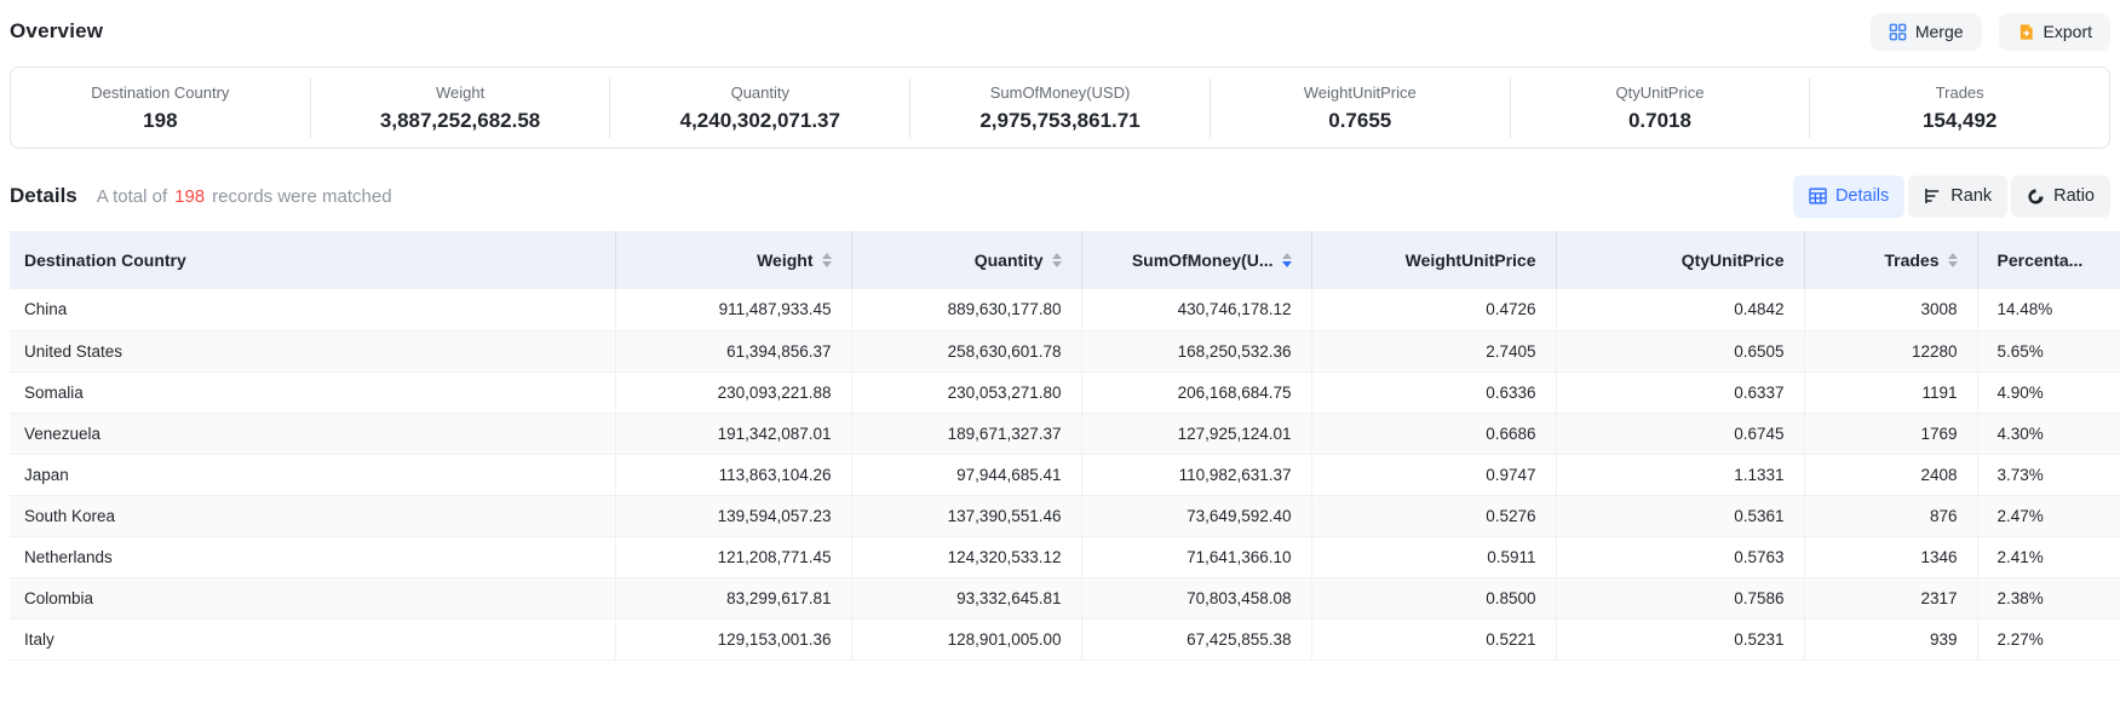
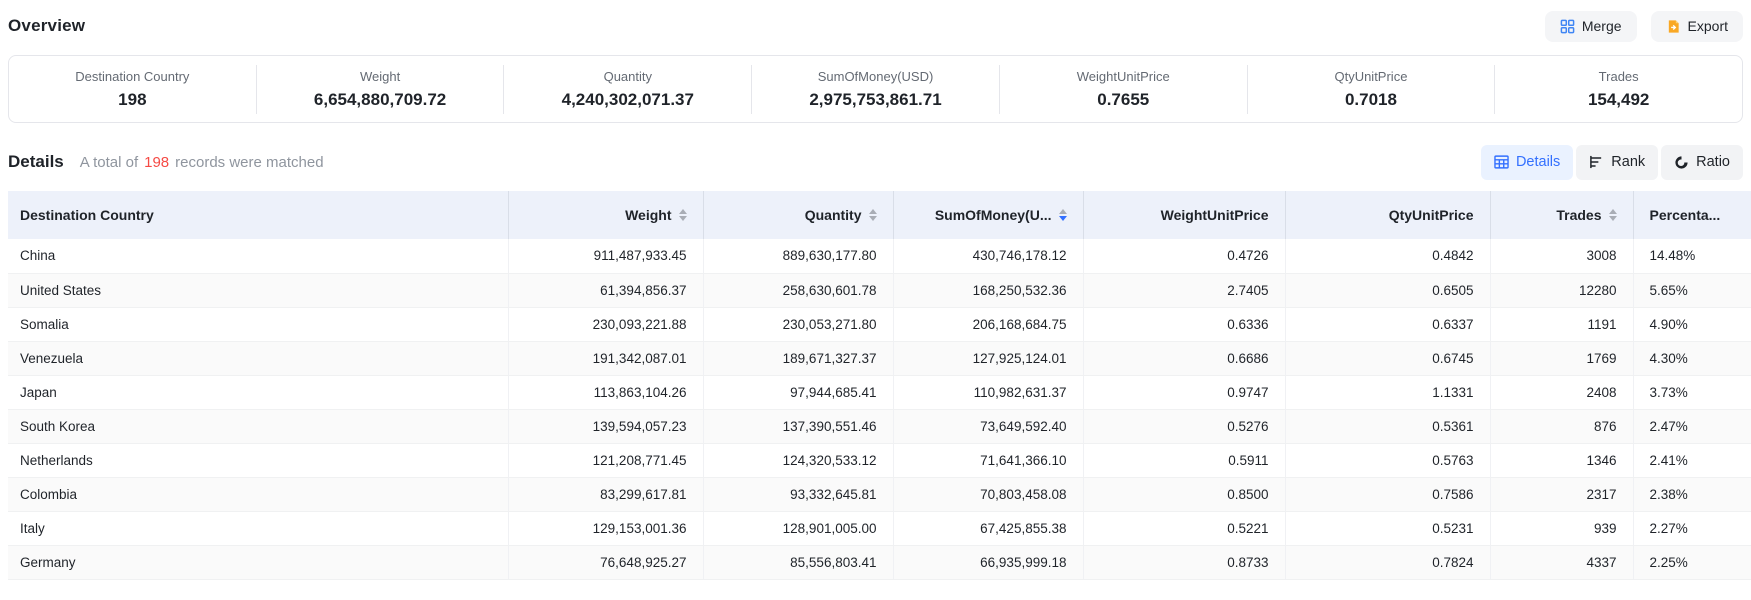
  Overview
  Merge
  Export
  Destination Country
  198
  Weight
- 3,887,252,682.58
+ 6,654,880,709.72
  Quantity
  4,240,302,071.37
  SumOfMoney(USD)
  2,975,753,861.71
  WeightUnitPrice
  0.7655
  QtyUnitPrice
  0.7018
  Trades
  154,492
  Details
  A total of 198 records were matched
  Details
  Rank
  Ratio
  Destination Country	Weight	Quantity	SumOfMoney(U...	WeightUnitPrice	QtyUnitPrice	Trades	Percenta...
  China	911,487,933.45	889,630,177.80	430,746,178.12	0.4726	0.4842	3008	14.48%
  United States	61,394,856.37	258,630,601.78	168,250,532.36	2.7405	0.6505	12280	5.65%
  Somalia	230,093,221.88	230,053,271.80	206,168,684.75	0.6336	0.6337	1191	4.90%
  Venezuela	191,342,087.01	189,671,327.37	127,925,124.01	0.6686	0.6745	1769	4.30%
  Japan	113,863,104.26	97,944,685.41	110,982,631.37	0.9747	1.1331	2408	3.73%
  South Korea	139,594,057.23	137,390,551.46	73,649,592.40	0.5276	0.5361	876	2.47%
  Netherlands	121,208,771.45	124,320,533.12	71,641,366.10	0.5911	0.5763	1346	2.41%
  Colombia	83,299,617.81	93,332,645.81	70,803,458.08	0.8500	0.7586	2317	2.38%
  Italy	129,153,001.36	128,901,005.00	67,425,855.38	0.5221	0.5231	939	2.27%
+ Germany	76,648,925.27	85,556,803.41	66,935,999.18	0.8733	0.7824	4337	2.25%
